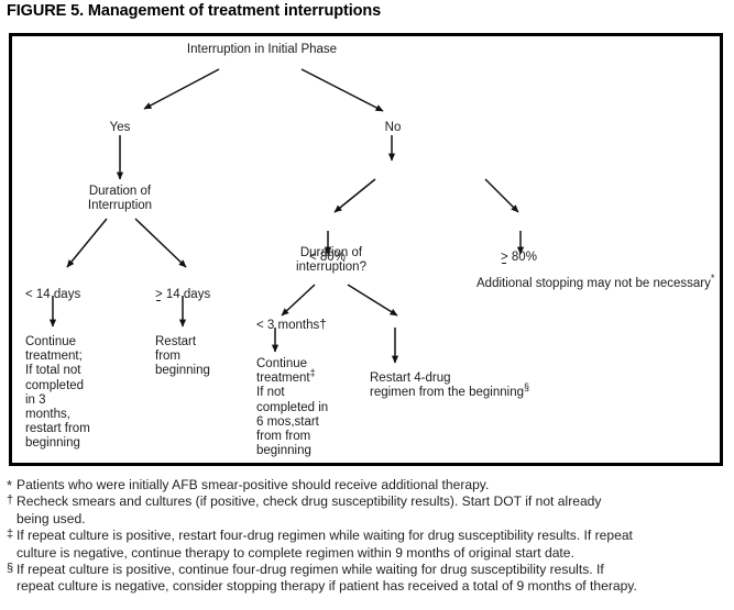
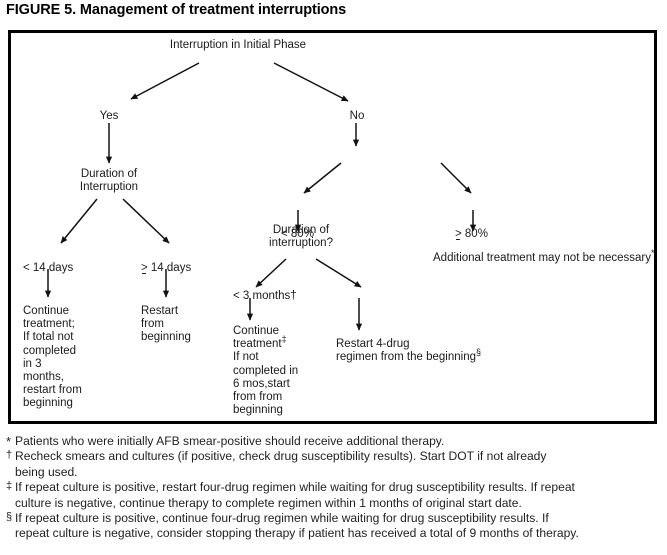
  FIGURE 5. Management of treatment interruptions
  Interruption in Initial Phase
  Yes
  No
  Duration of
  Interruption
  < 14 days
  > 14 days
  Continue
  treatment;
  If total not
  completed
  in 3
  months,
  restart from
  beginning
  Restart
  from
  beginning
  < 80%
  > 80%
- Additional stopping may not be necessary*
+ Additional treatment may not be necessary*
  Duration of
  interruption?
  < 3 months†
  Continue
  treatment‡ If not
  completed in
  6 mos,start
  from from
  beginning
  Restart 4-drug
  regimen from the beginning§
  *
  Patients who were initially AFB smear-positive should receive additional therapy.
  †
  Recheck smears and cultures (if positive, check drug susceptibility results). Start DOT if not already
  being used.
  ‡
  If repeat culture is positive, restart four-drug regimen while waiting for drug susceptibility results. If repeat
- culture is negative, continue therapy to complete regimen within 9 months of original start date.
+ culture is negative, continue therapy to complete regimen within 1 months of original start date.
  §
  If repeat culture is positive, continue four-drug regimen while waiting for drug susceptibility results. If
  repeat culture is negative, consider stopping therapy if patient has received a total of 9 months of therapy.
